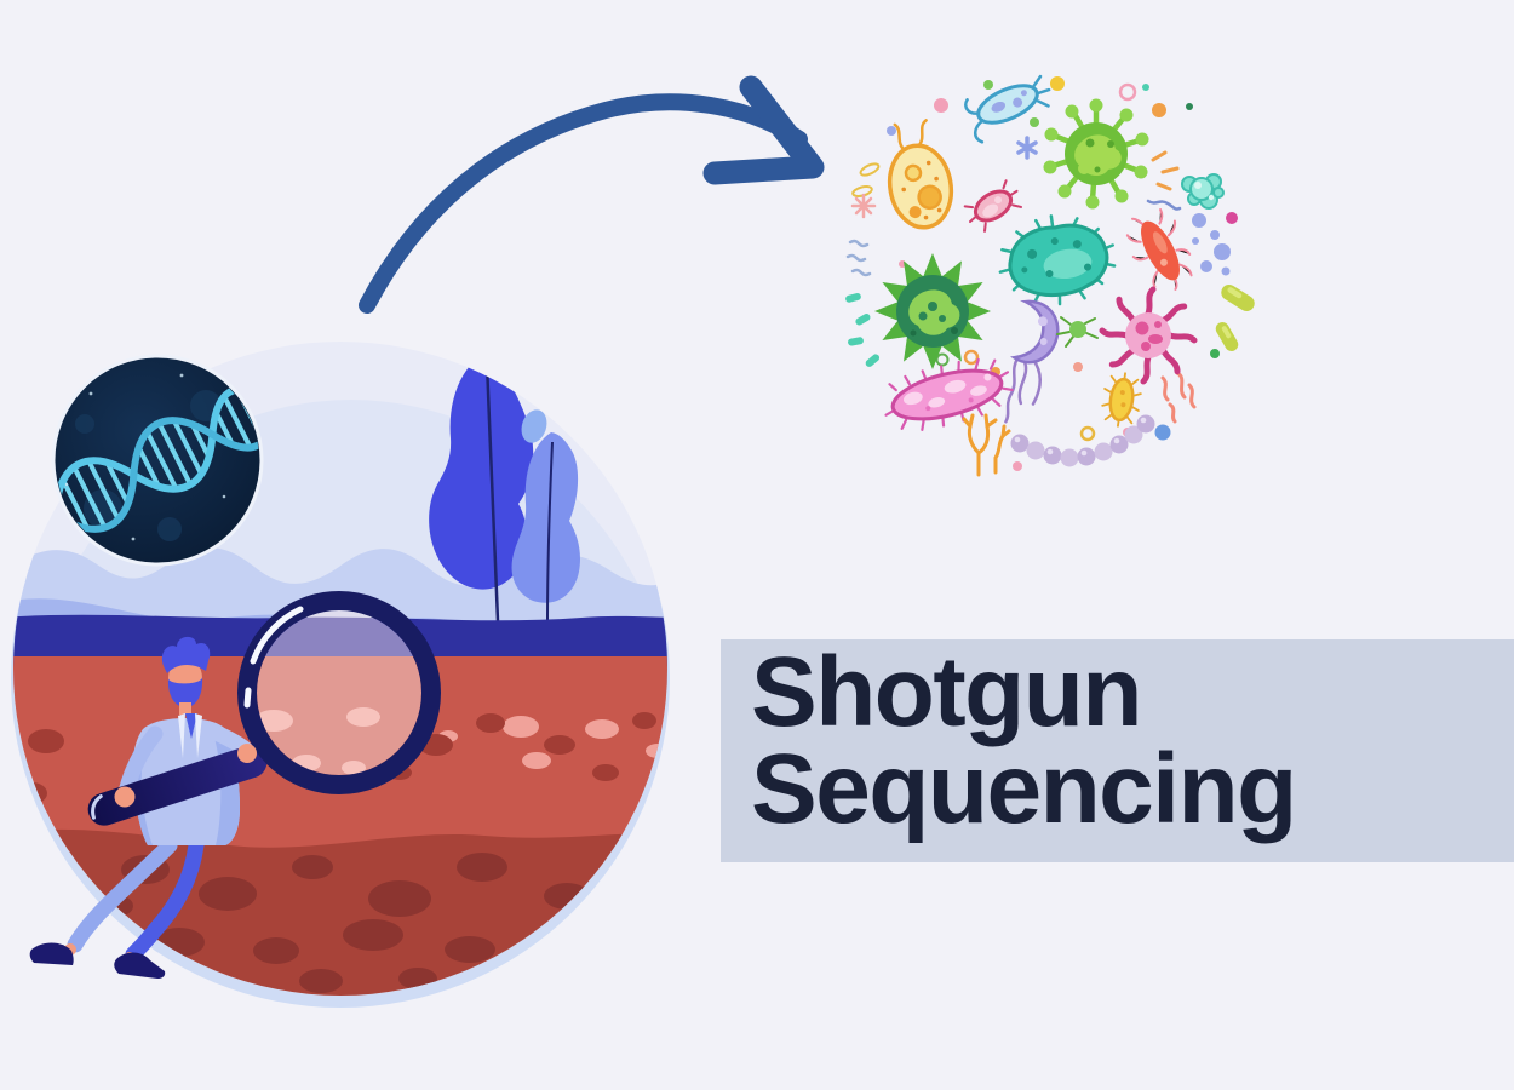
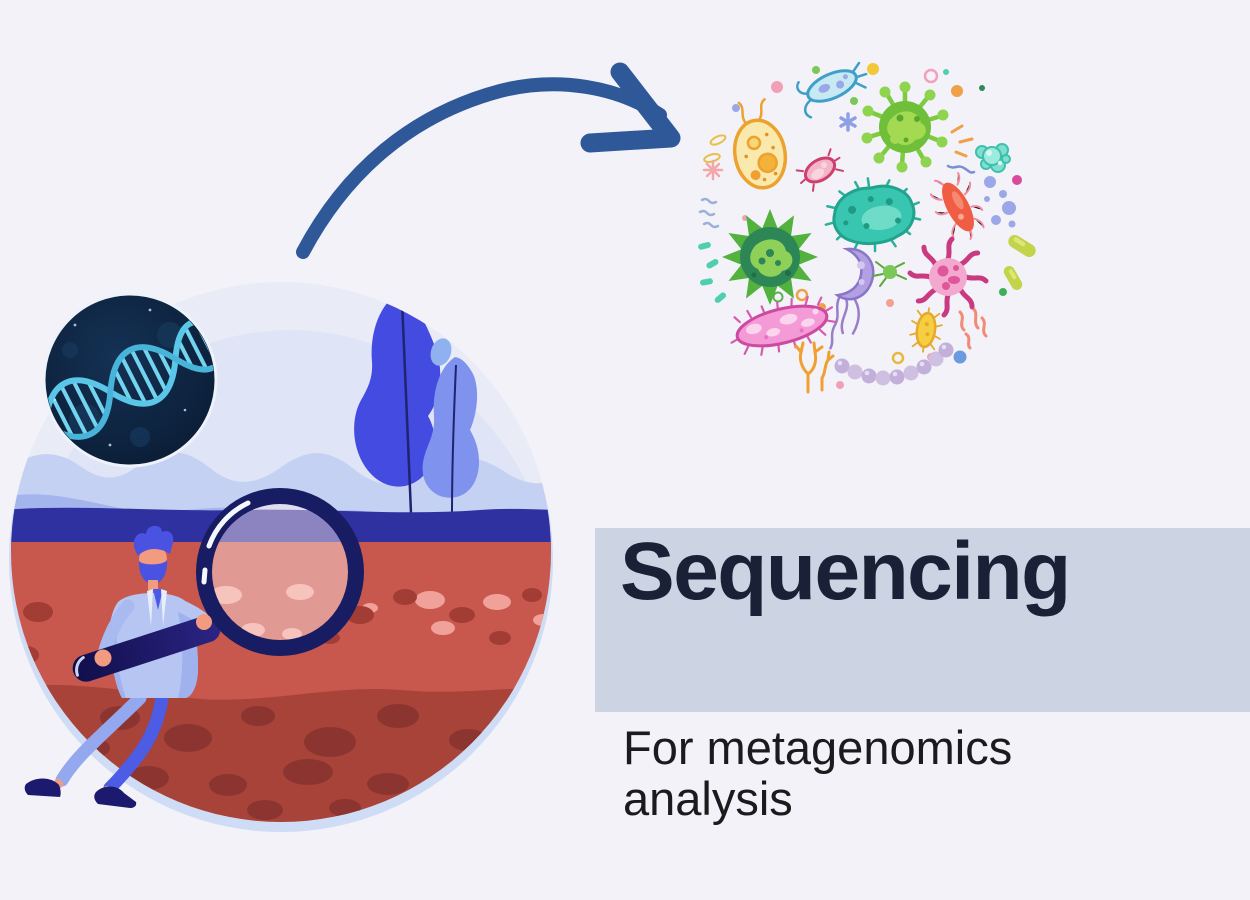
- Shotgun
  Sequencing
+ For metagenomics
+ analysis
